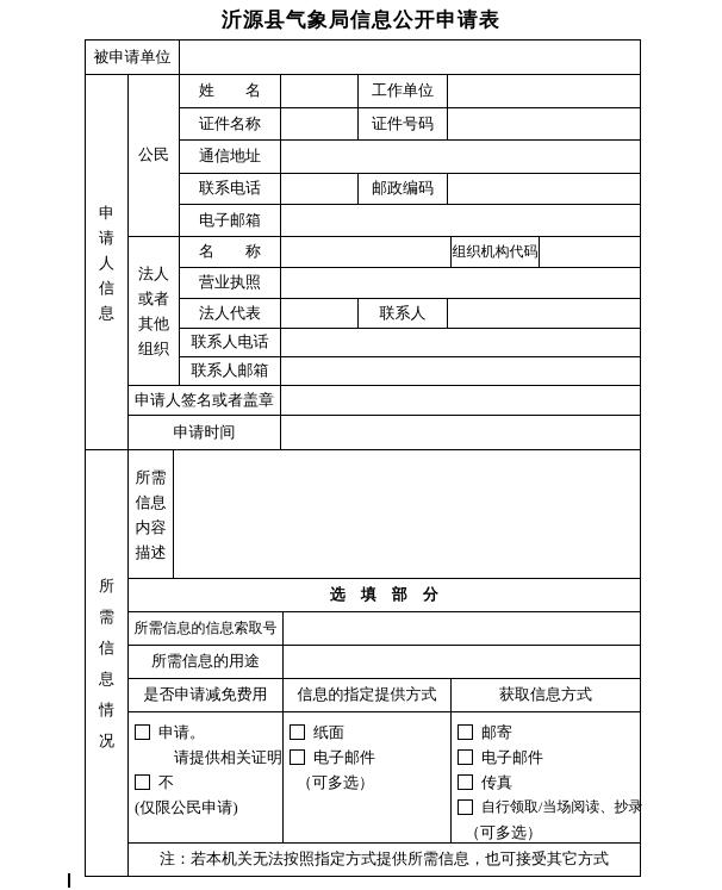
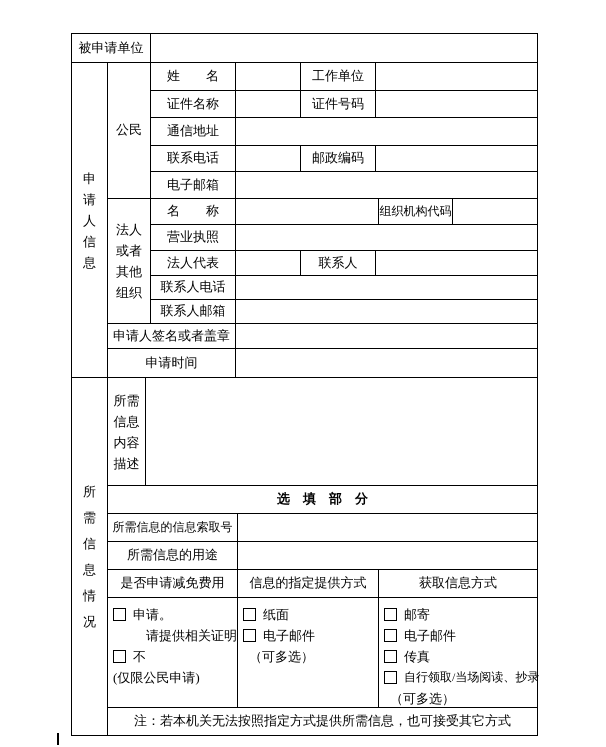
- 沂源县气象局信息公开申请表
  被申请单位
  申请人信息
  公民
  姓 名
  工作单位
  证件名称
  证件号码
  通信地址
  联系电话
  邮政编码
  电子邮箱
  法人或者其他组织
  名 称
  组织机构代码
  营业执照
  法人代表
  联系人
  联系人电话
  联系人邮箱
  申请人签名或者盖章
  申请时间
  所需信息情况
  所需信息内容描述
  选 填 部 分
  所需信息的信息索取号
  所需信息的用途
  是否申请减免费用
  信息的指定提供方式
  获取信息方式
  申请。
  请提供相关证明
  不
  (仅限公民申请)
  纸面
  电子邮件
  （可多选）
  邮寄
  电子邮件
  传真
  自行领取/当场阅读、抄录
  （可多选）
  注：若本机关无法按照指定方式提供所需信息，也可接受其它方式
